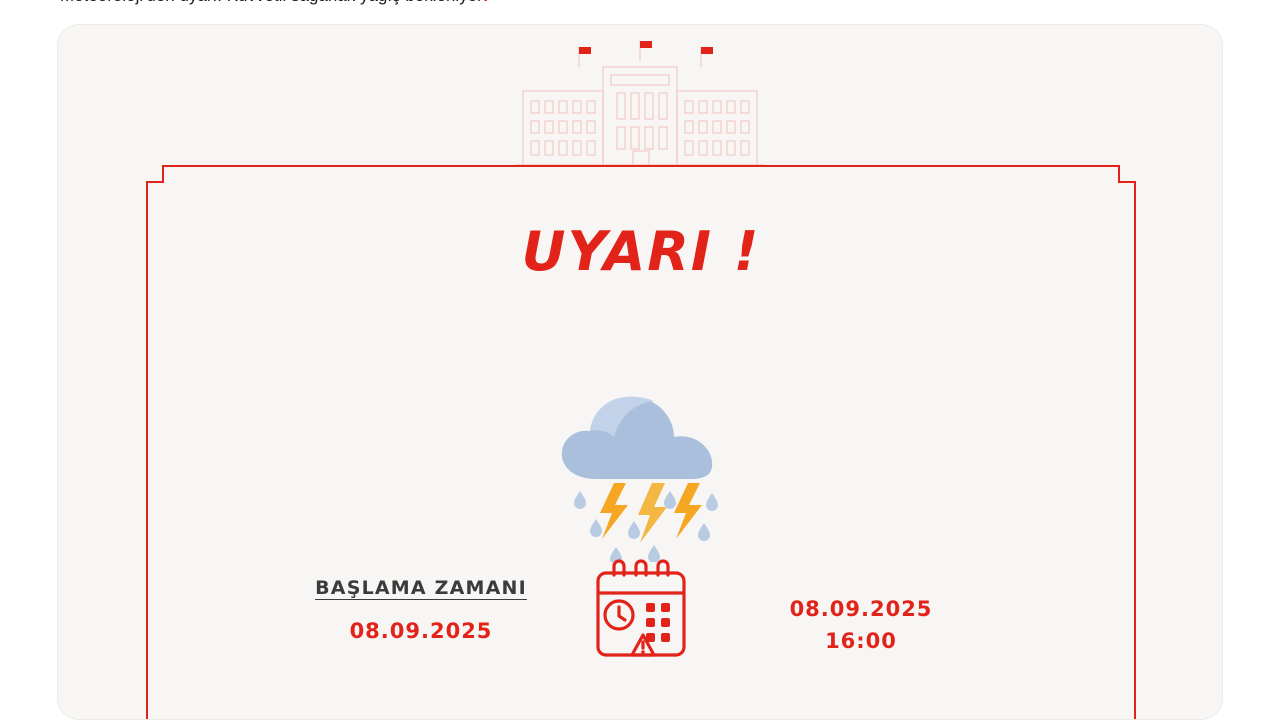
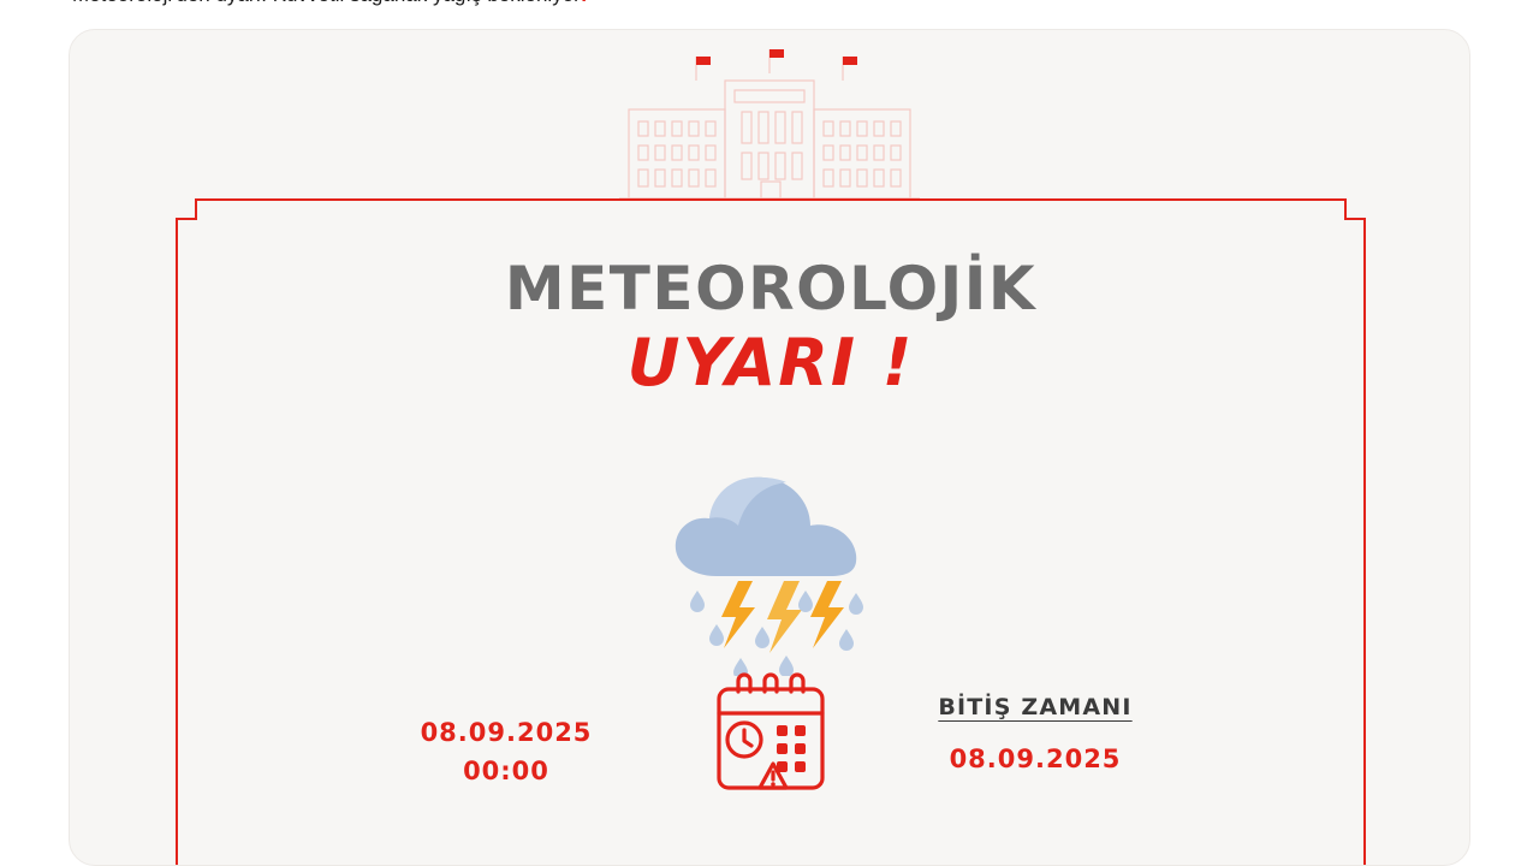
+ METEOROLOJİK
  UYARI !
- BAŞLAMA ZAMANI
  08.09.2025
+ 00:00
+ BİTİŞ ZAMANI
  08.09.2025
- 16:00
